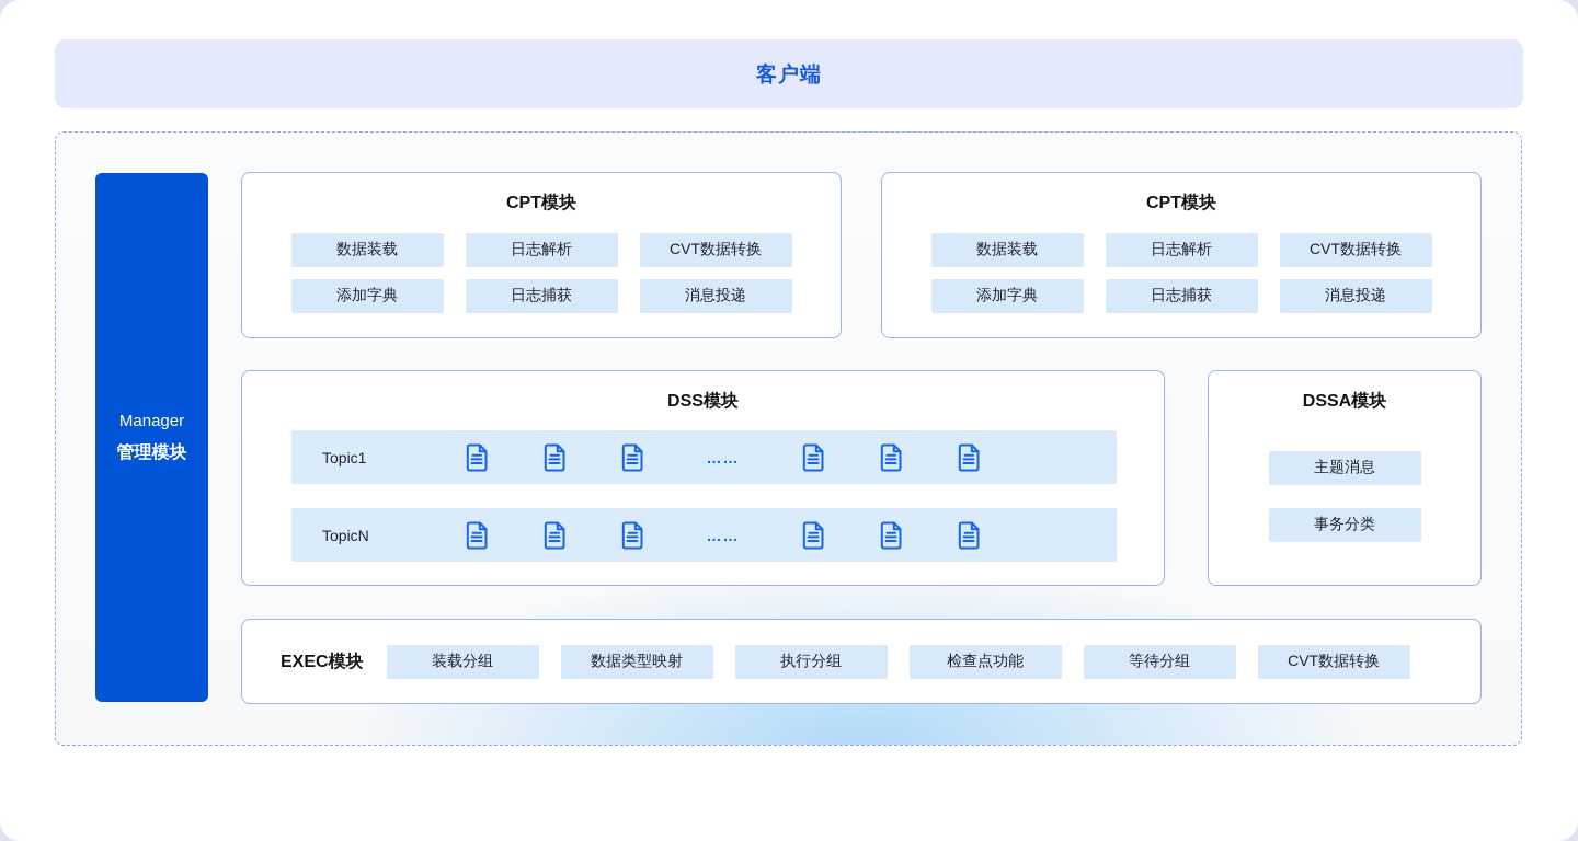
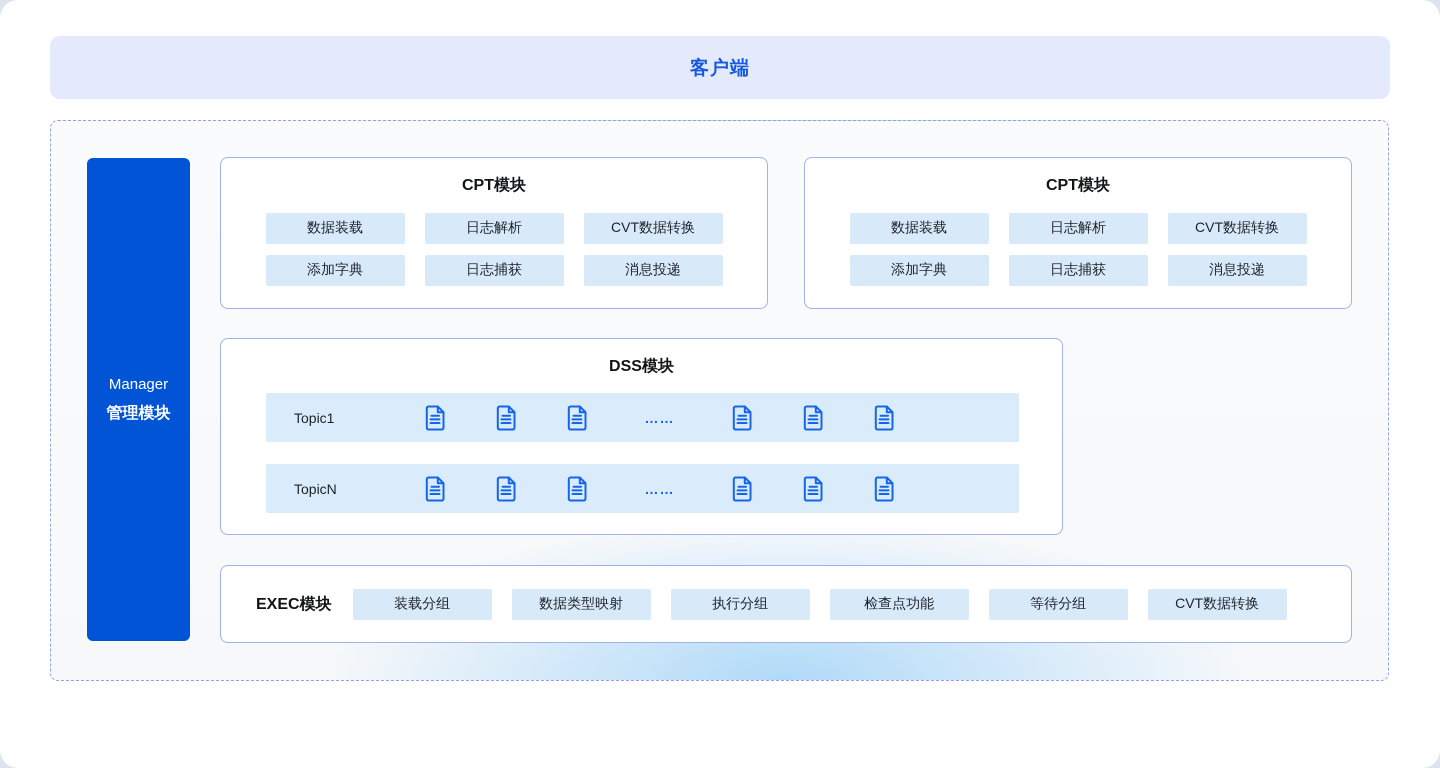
  客户端
  Manager
  管理模块
  CPT模块
  数据装载
  日志解析
  CVT数据转换
  添加字典
  日志捕获
  消息投递
  CPT模块
  数据装载
  日志解析
  CVT数据转换
  添加字典
  日志捕获
  消息投递
  DSS模块
  Topic1
  ……
  TopicN
  ……
- DSSA模块
- 主题消息
- 事务分类
  EXEC模块
  装载分组
  数据类型映射
  执行分组
  检查点功能
  等待分组
  CVT数据转换
